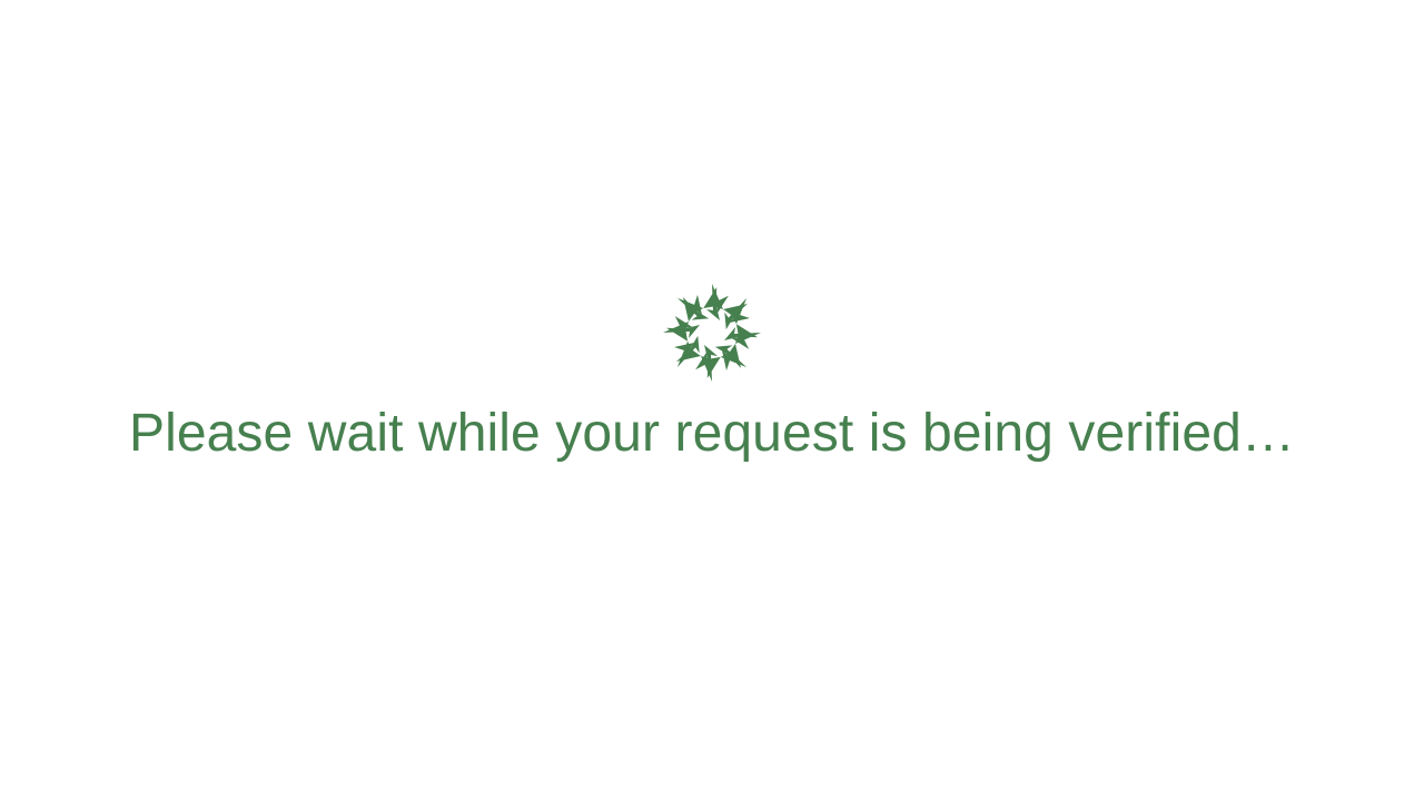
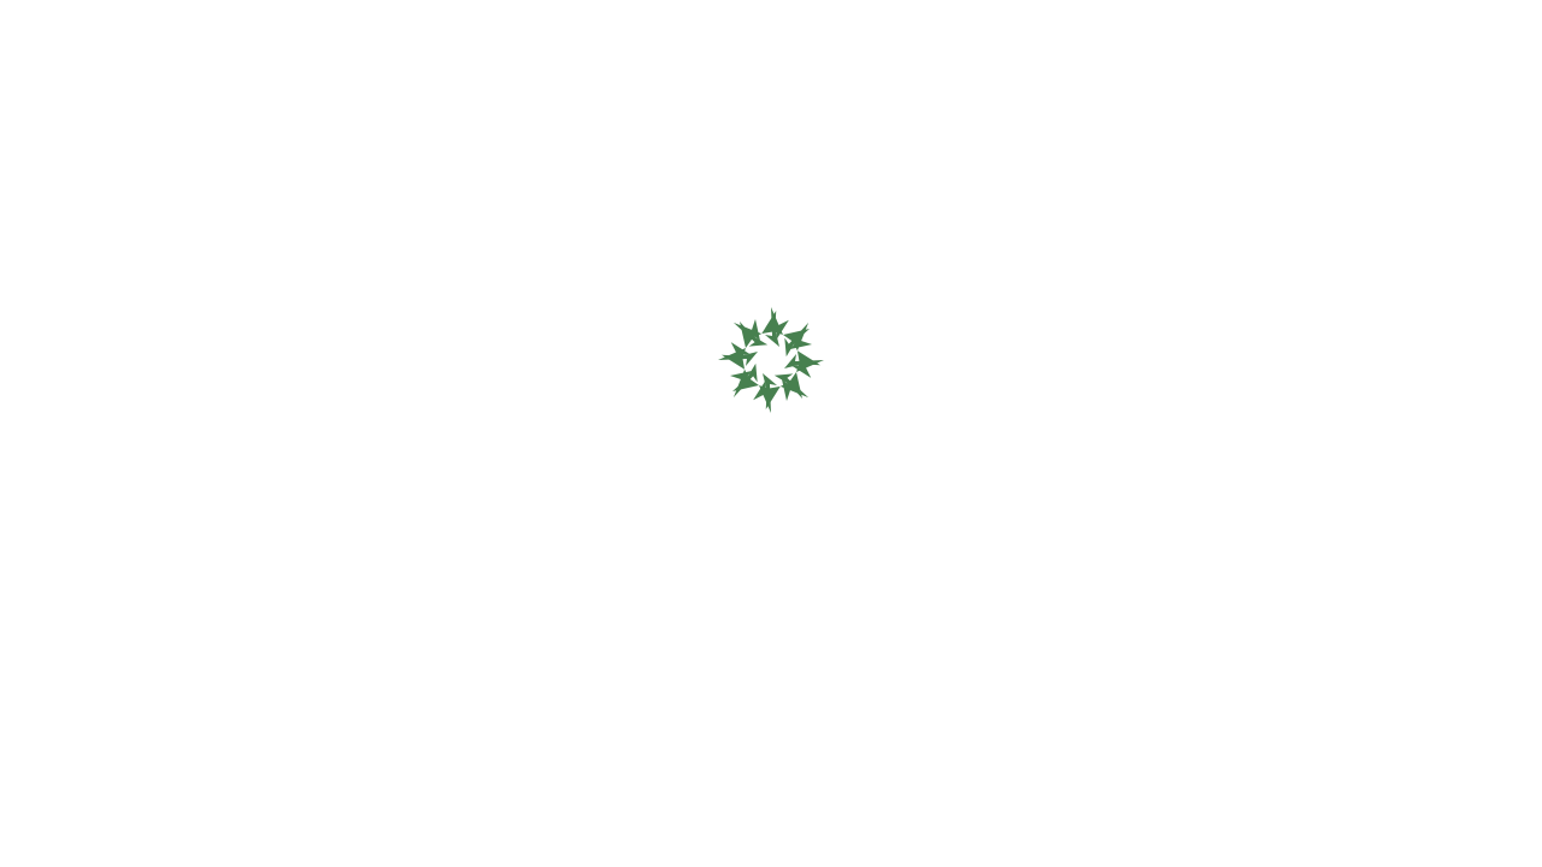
- Please wait while your request is being verified…
